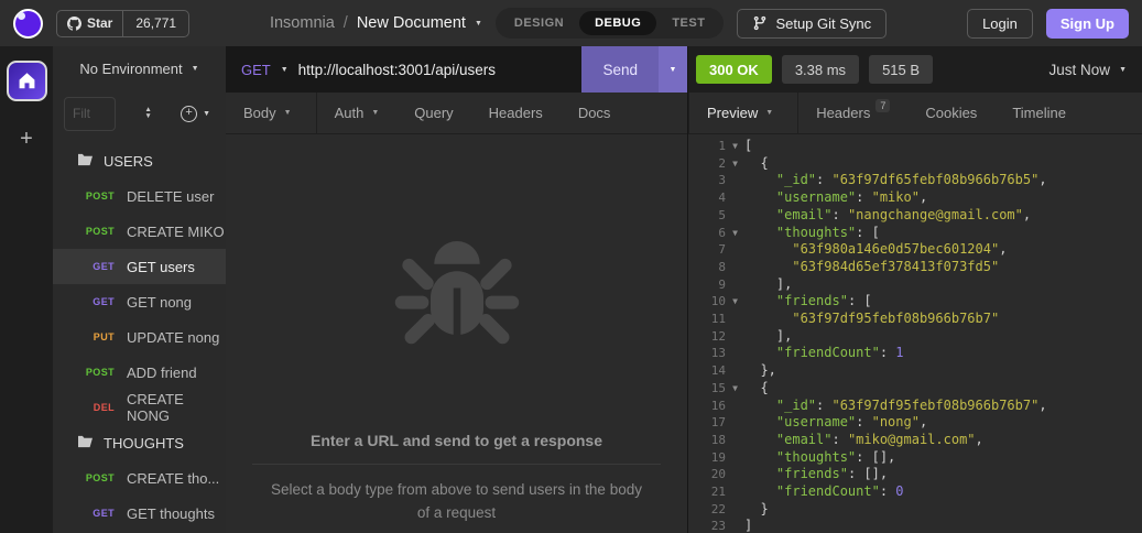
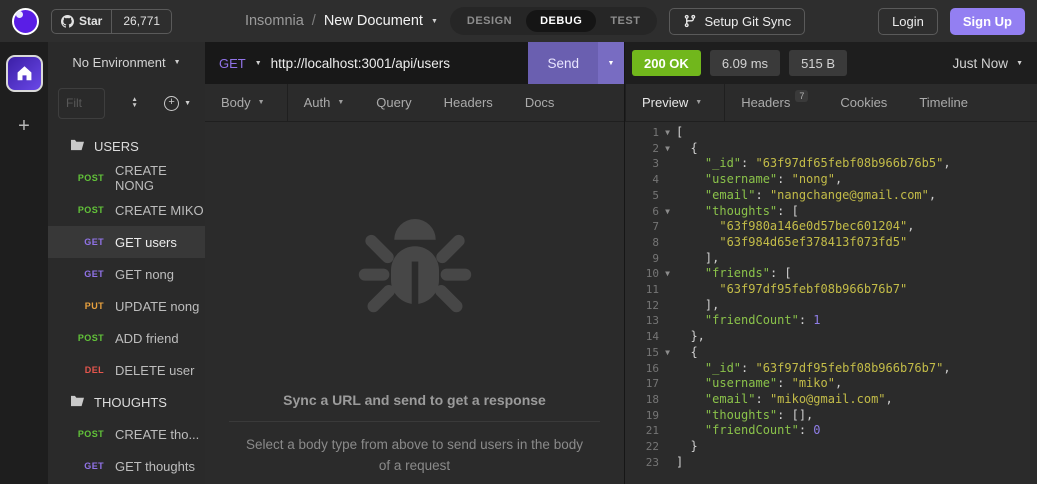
  Star
  26,771
  Insomnia
  /
  New Document
  DESIGN
  DEBUG
  TEST
  Setup Git Sync
  Login
  Sign Up
  +
  No Environment
  Filt
  +
  USERS
  POST
- DELETE user
+ CREATE NONG
  POST
  CREATE MIKO
  GET
  GET users
  GET
  GET nong
  PUT
  UPDATE nong
  POST
  ADD friend
  DEL
- CREATE NONG
+ DELETE user
  THOUGHTS
  POST
  CREATE tho...
  GET
  GET thoughts
  GET
  http://localhost:3001/api/users
  Send
  Body
  Auth
  Query
  Headers
  Docs
- Enter a URL and send to get a response
+ Sync a URL and send to get a response
  Select a body type from above to send users in the body of a request
- 300 OK
+ 200 OK
- 3.38 ms
+ 6.09 ms
  515 B
  Just Now
  Preview
  Headers
  7
  Cookies
  Timeline
  1
  ▼
  [
  2
  ▼
  {
  3
  "_id": "63f97df65febf08b966b76b5",
  4
- "username": "miko",
+ "username": "nong",
  5
  "email": "nangchange@gmail.com",
  6
  ▼
  "thoughts": [
  7
  "63f980a146e0d57bec601204",
  8
  "63f984d65ef378413f073fd5"
  9
  ],
  10
  ▼
  "friends": [
  11
  "63f97df95febf08b966b76b7"
  12
  ],
  13
  "friendCount": 1
  14
  },
  15
  ▼
  {
  16
  "_id": "63f97df95febf08b966b76b7",
  17
- "username": "nong",
+ "username": "miko",
  18
  "email": "miko@gmail.com",
  19
  "thoughts": [],
- 20
- "friends": [],
  21
  "friendCount": 0
  22
  }
  23
  ]
